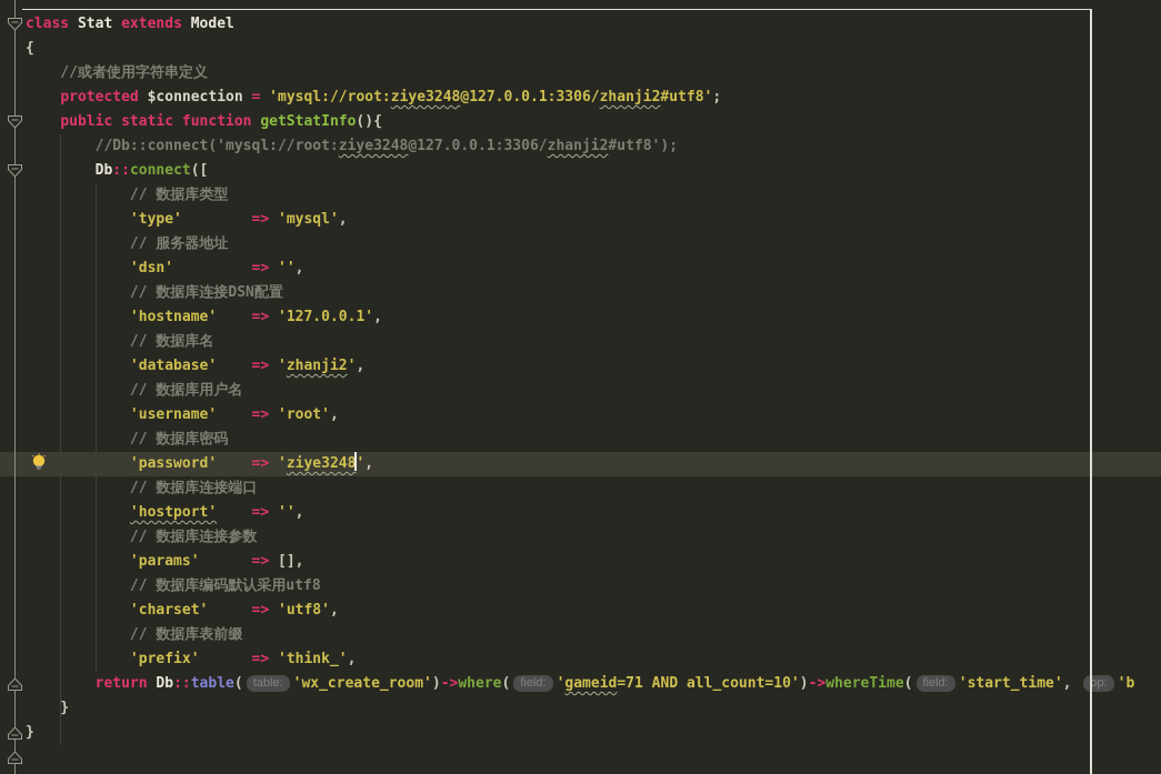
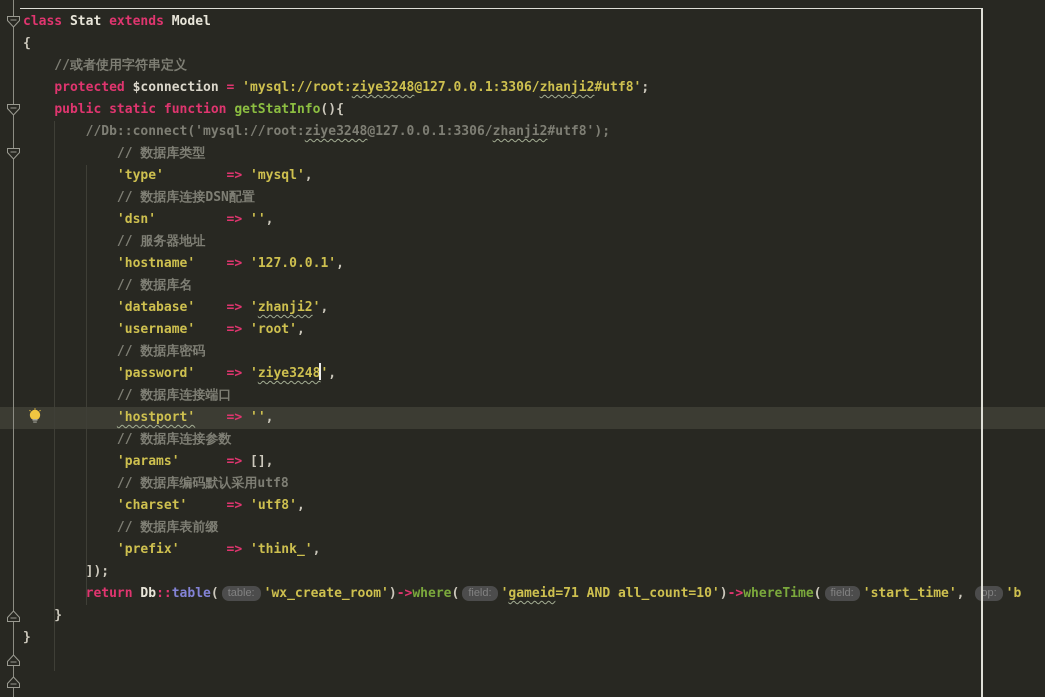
  class Stat extends Model
  {
  //或者使用字符串定义
  protected $connection = 'mysql://root:ziye3248@127.0.0.1:3306/zhanji2#utf8';
  public static function getStatInfo(){
  //Db::connect('mysql://root:ziye3248@127.0.0.1:3306/zhanji2#utf8');
- Db::connect([
  // 数据库类型
  'type' => 'mysql',
- // 服务器地址
+ // 数据库连接DSN配置
  'dsn' => '',
- // 数据库连接DSN配置
+ // 服务器地址
  'hostname' => '127.0.0.1',
  // 数据库名
  'database' => 'zhanji2',
- // 数据库用户名
  'username' => 'root',
  // 数据库密码
  'password' => 'ziye3248',
  // 数据库连接端口
  'hostport' => '',
  // 数据库连接参数
  'params' => [],
  // 数据库编码默认采用utf8
  'charset' => 'utf8',
  // 数据库表前缀
  'prefix' => 'think_',
+ ]);
  return Db::table( table: 'wx_create_room')->where( field: 'gameid=71 AND all_count=10')->whereTime( field: 'start_time', op: 'b
  }
  }
